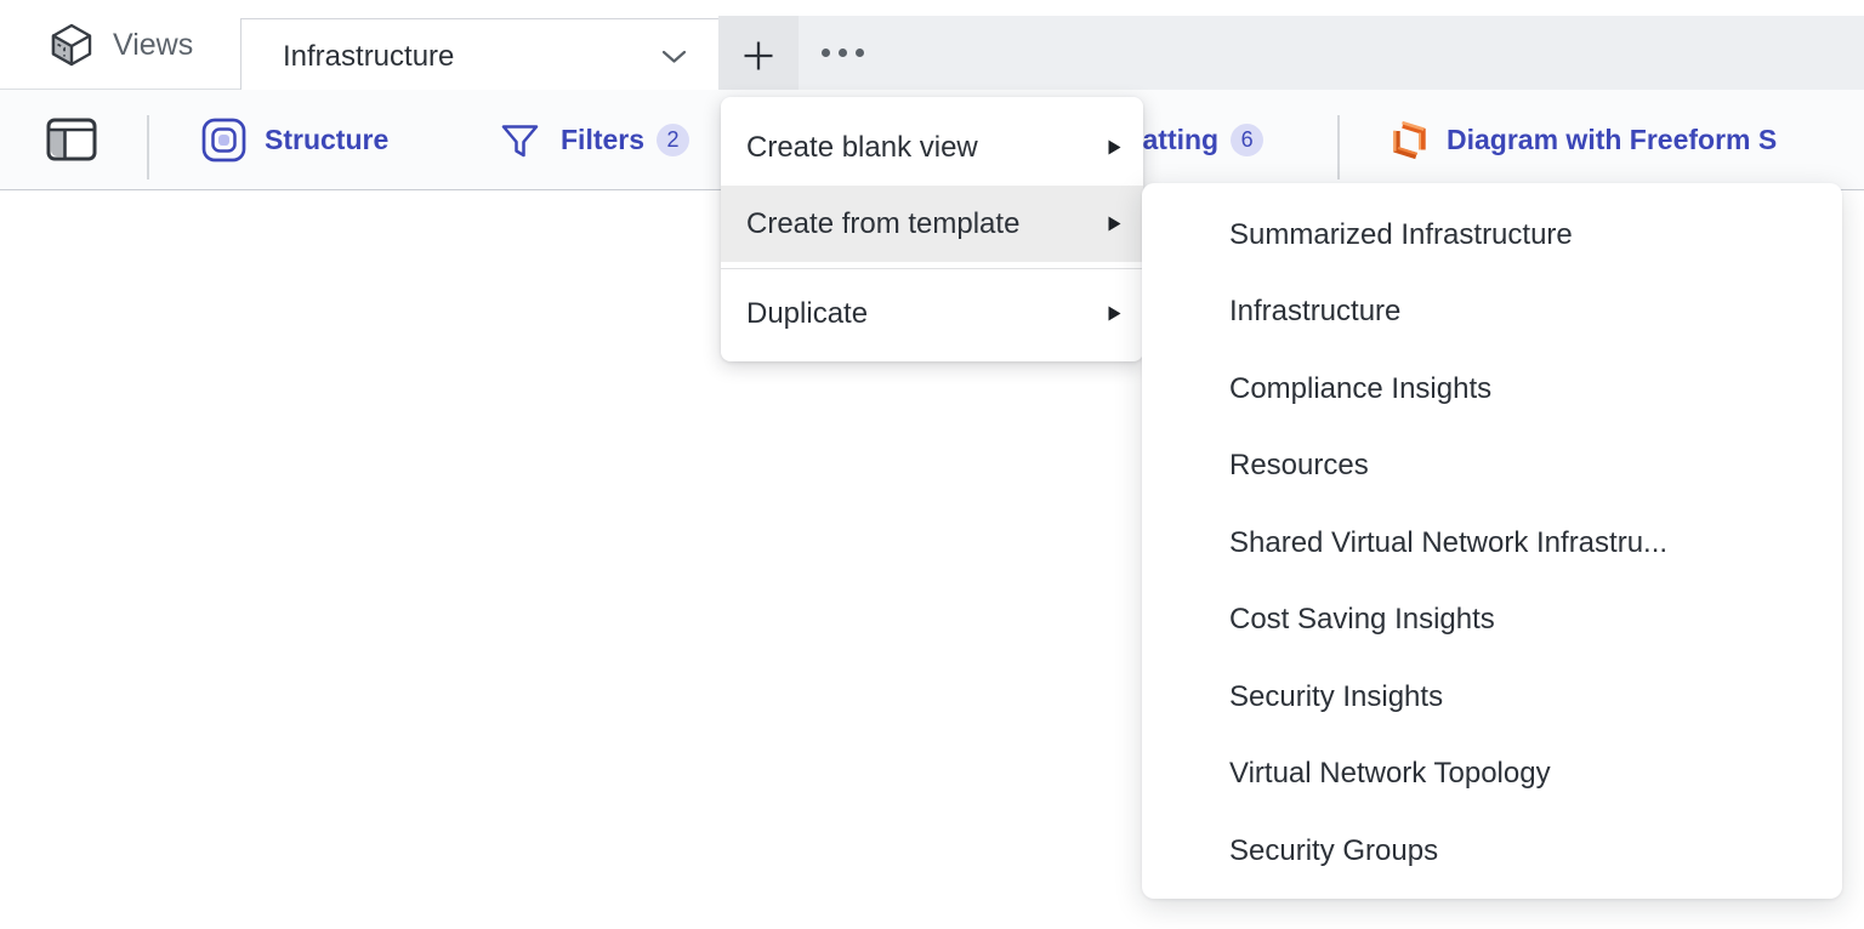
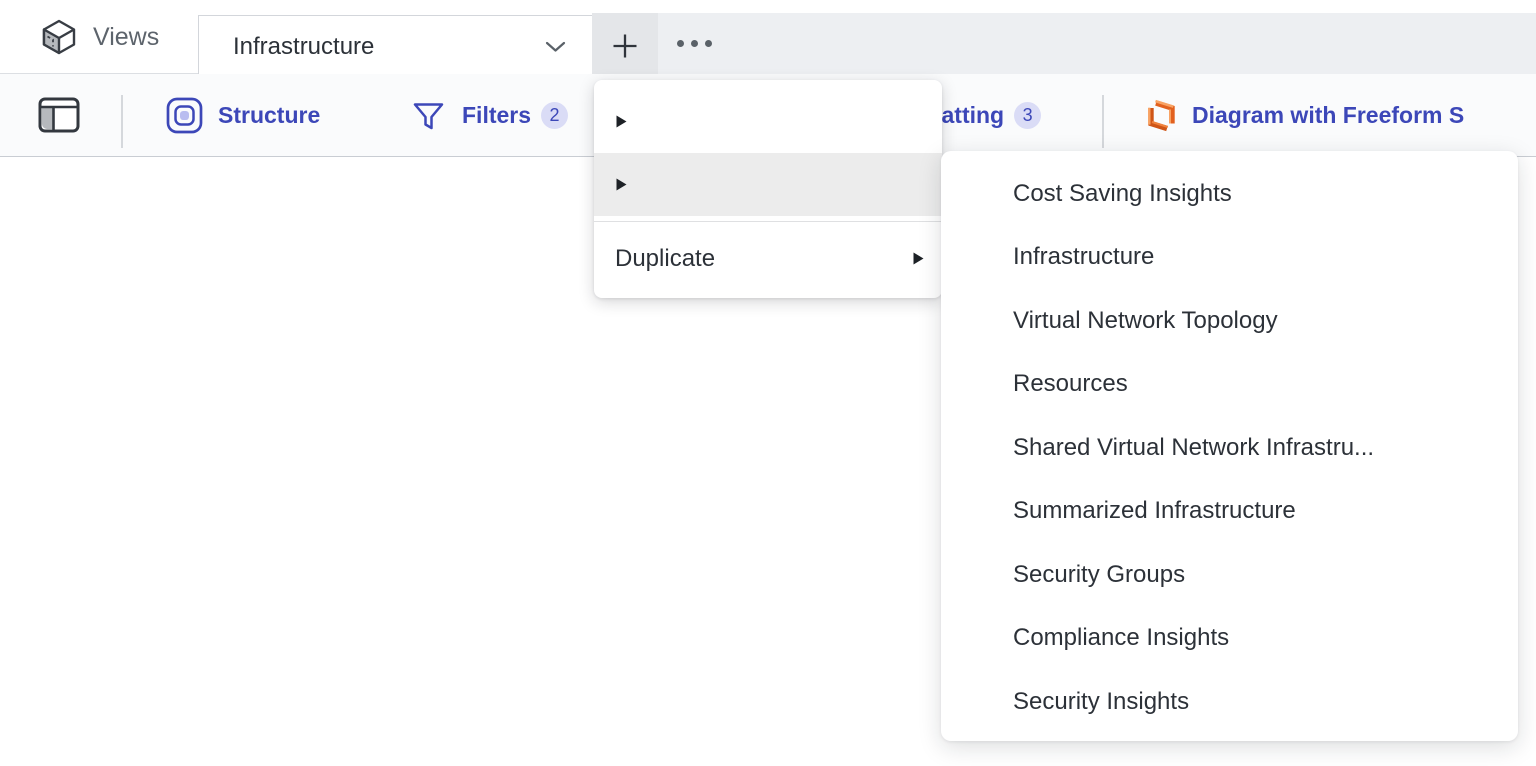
  Views
  Infrastructure
  Structure
  Filters
  2
- 6
+ 3
  Diagram with Freeform S
- Create blank view
- Create from template
  Duplicate
- Summarized Infrastructure
+ Cost Saving Insights
  Infrastructure
- Compliance Insights
+ Virtual Network Topology
  Resources
  Shared Virtual Network Infrastru...
- Cost Saving Insights
+ Summarized Infrastructure
- Security Insights
+ Security Groups
- Virtual Network Topology
+ Compliance Insights
- Security Groups
+ Security Insights
